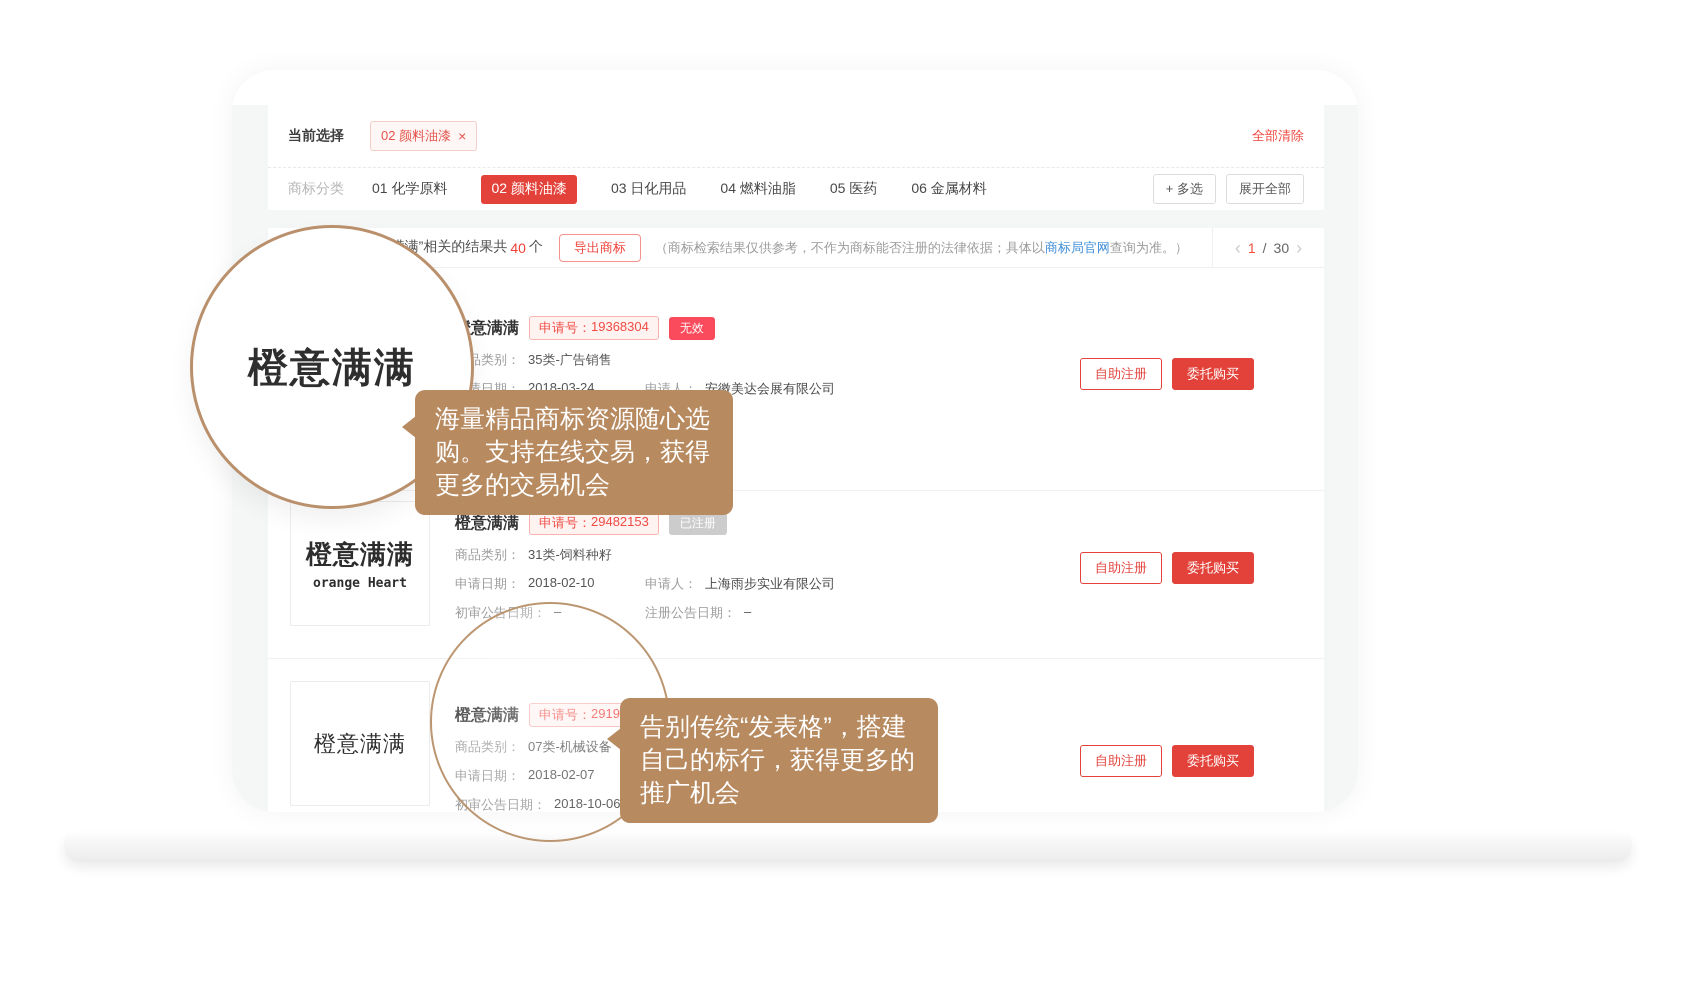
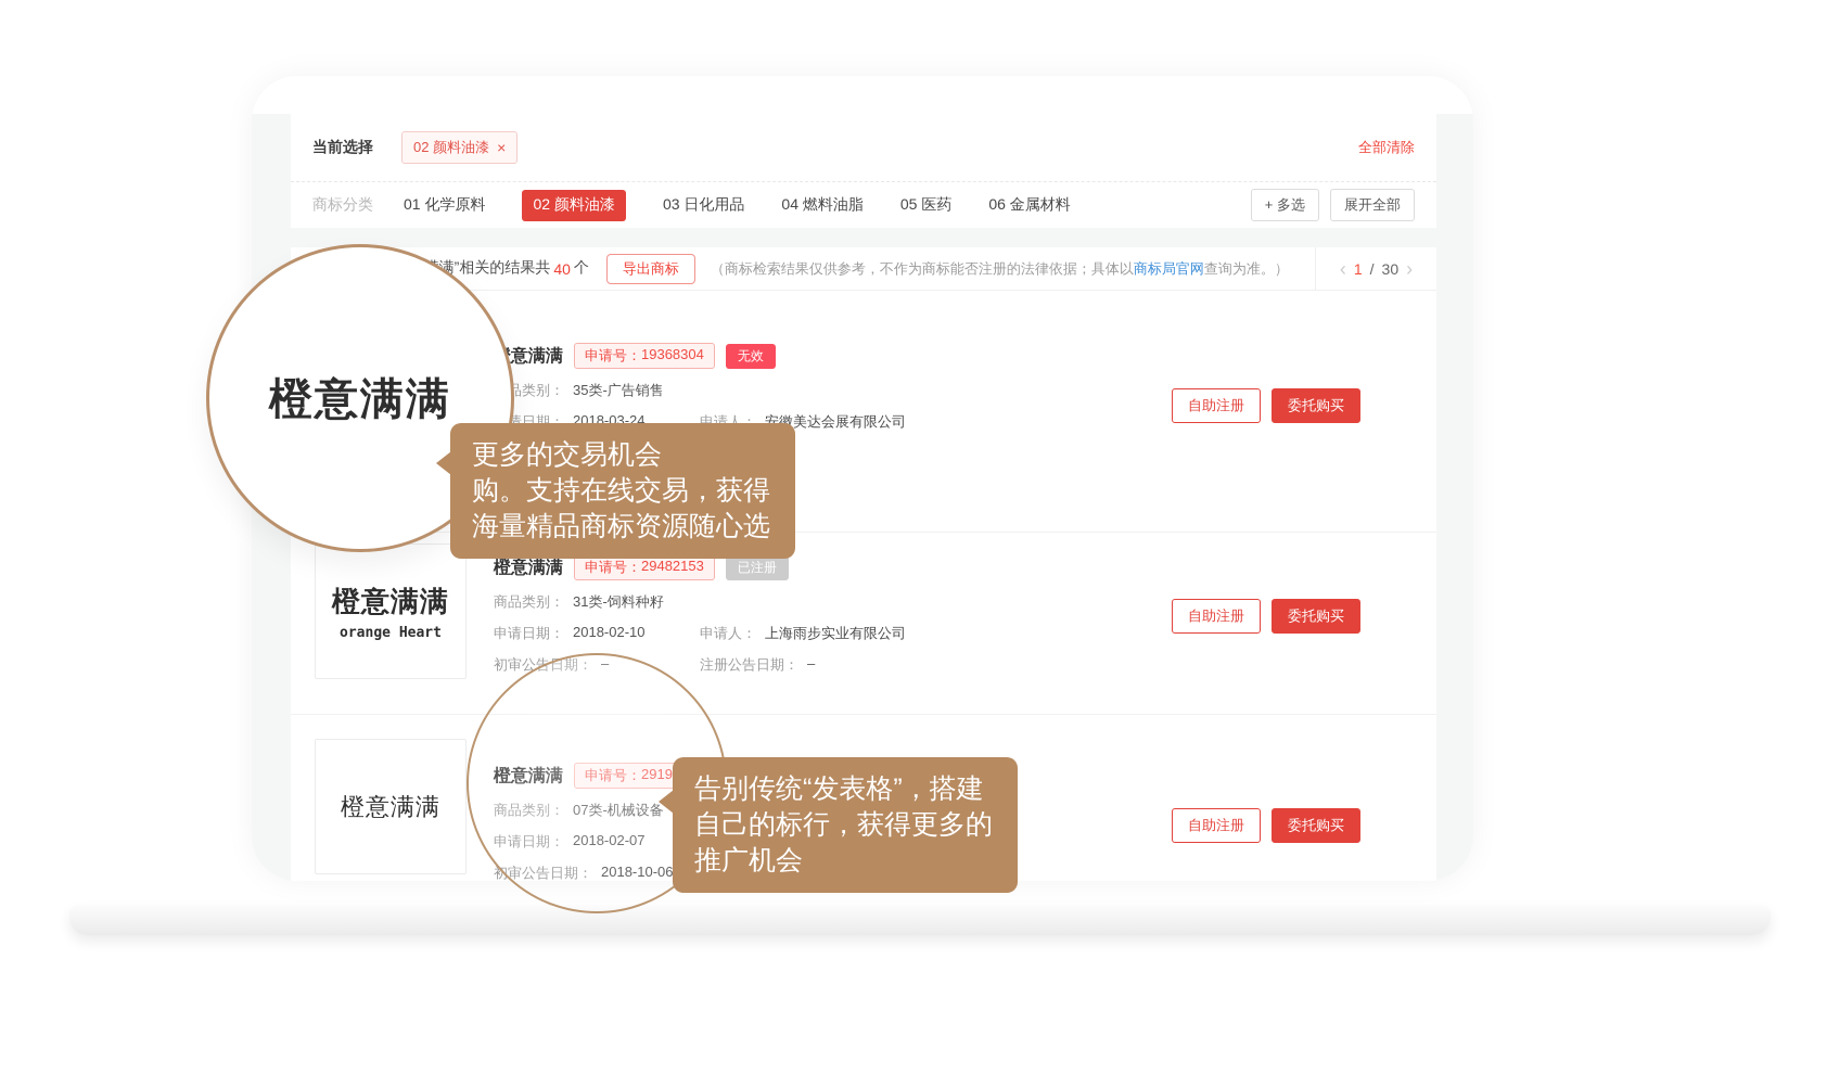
  当前选择
  02 颜料油漆
  ×
  全部清除
  商标分类
  01 化学原料
  02 颜料油漆
  03 日化用品
  04 燃料油脂
  05 医药
  06 金属材料
  + 多选
  展开全部
  40
  个
  导出商标
  （商标检索结果仅供参考，不作为商标能否注册的法律依据；具体以商标局官网查询为准。）
  ‹
  1
  /
  30
  ›
  意满满
  申请号：
  19368304
  无效
  品类别：
  35类-广告销售
  请日期：
  2018-03-24
  申请人：
  安徽美达会展有限公司
  自助注册
  委托购买
  橙意满满
  orange Heart
  橙意满满
  申请号：
  29482153
  已注册
  商品类别：
  31类-饲料种籽
  申请日期：
  2018-02-10
  申请人：
  上海雨步实业有限公司
  注册公告日期：
  –
  自助注册
  委托购买
  橙意满满
  自助注册
  委托购买
  橙意满满
- 海量精品商标资源随心选
+ 更多的交易机会
  购。支持在线交易，获得
- 更多的交易机会
+ 海量精品商标资源随心选
  告别传统“发表格”，搭建
  自己的标行，获得更多的
  推广机会
